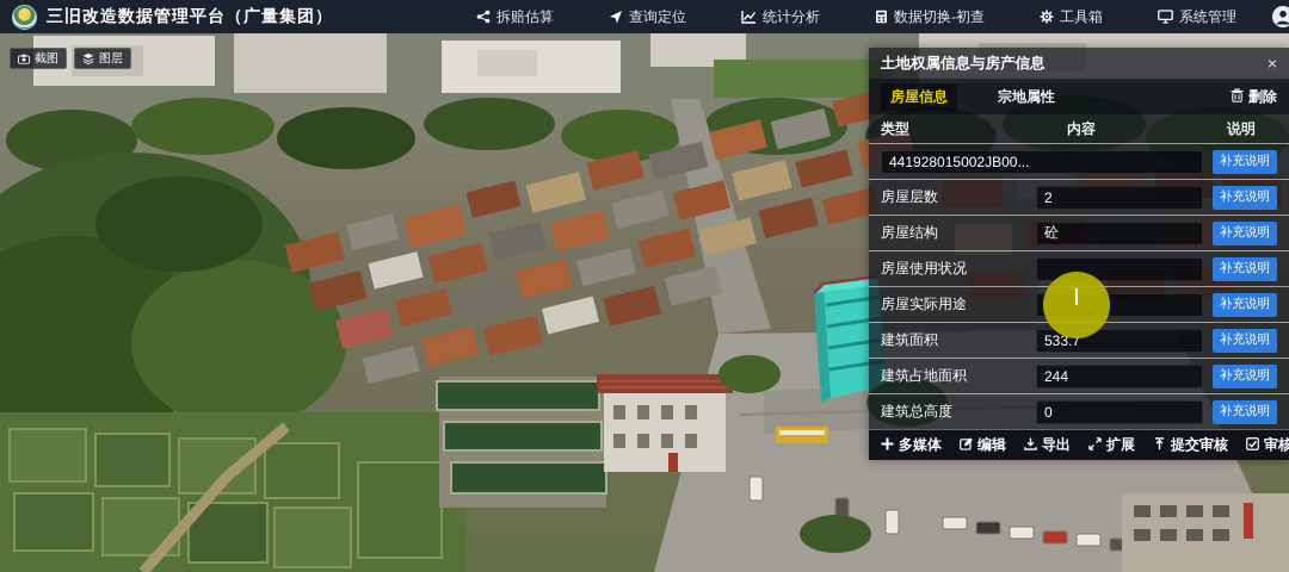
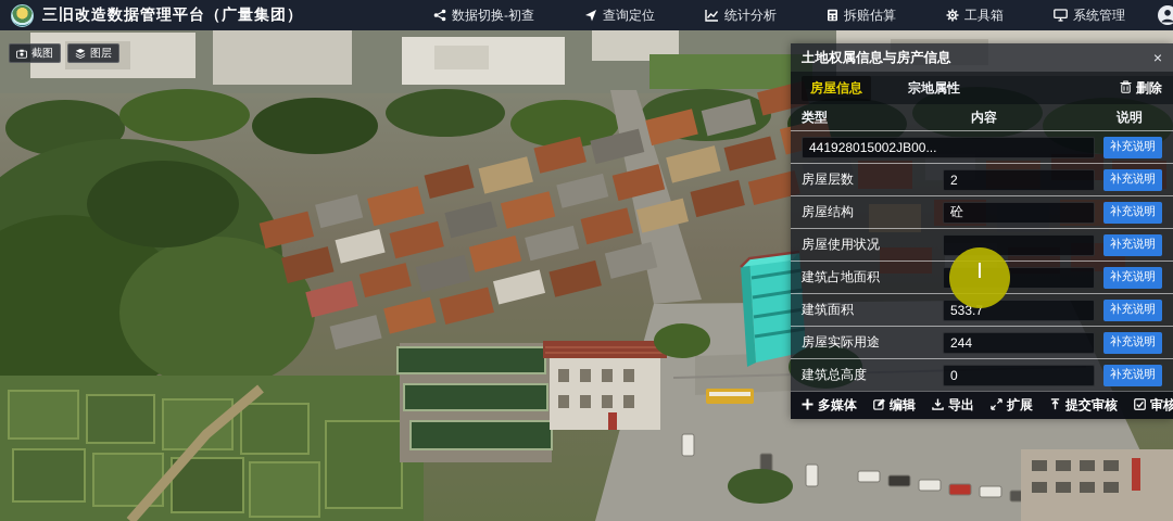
  截图
  图层
  三旧改造数据管理平台（广量集团）
- 拆赔估算
+ 数据切换-初查
  查询定位
  统计分析
- 数据切换-初查
+ 拆赔估算
  工具箱
  系统管理
  土地权属信息与房产信息
  ×
  房屋信息
  宗地属性
  删除
  类型
  内容
  说明
  441928015002JB00...
  补充说明
  房屋层数
  2
  补充说明
  房屋结构
  砼
  补充说明
  房屋使用状况
  补充说明
- 房屋实际用途
+ 建筑占地面积
  补充说明
  建筑面积
  533.7
  补充说明
- 建筑占地面积
+ 房屋实际用途
  244
  补充说明
  建筑总高度
  0
  补充说明
  多媒体
  编辑
  导出
  扩展
  提交审核
  |
